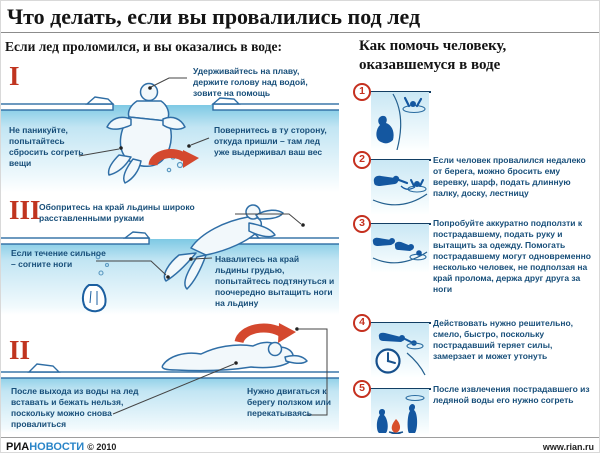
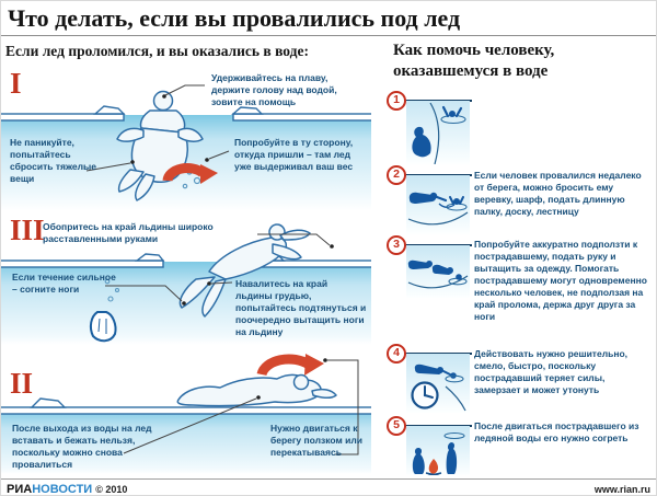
  Что делать, если вы провалились под лед
  Если лед проломился, и вы оказались в воде:
  Как помочь человеку, оказавшемуся в воде
  I
  Удерживайтесь на плаву, держите голову над водой, зовите на помощь
- Не паникуйте, попытайтесь сбросить согреть вещи
+ Не паникуйте, попытайтесь сбросить тяжелые вещи
- Повернитесь в ту сторону, откуда пришли – там лед уже выдерживал ваш вес
+ Попробуйте в ту сторону, откуда пришли – там лед уже выдерживал ваш вес
  III
  Обопритесь на край льдины широко расставленными руками
  Если течение сильное – согните ноги
  Навалитесь на край льдины грудью, попытайтесь подтянуться и поочередно вытащить ноги на льдину
  II
  После выхода из воды на лед вставать и бежать нельзя, поскольку можно снова провалиться
  Нужно двигаться к берегу ползком или перекатываясь
  1
  2
  Если человек провалился недалеко от берега, можно бросить ему веревку, шарф, подать длинную палку, доску, лестницу
  3
  Попробуйте аккуратно подползти к пострадавшему, подать руку и вытащить за одежду. Помогать пострадавшему могут одновременно несколько человек, не подползая на край пролома, держа друг друга за ноги
  4
  Действовать нужно решительно, смело, быстро, поскольку пострадавший теряет силы, замерзает и может утонуть
  5
- После извлечения пострадавшего из ледяной воды его нужно согреть
+ После двигаться пострадавшего из ледяной воды его нужно согреть
  РИАНОВОСТИ © 2010
  www.rian.ru
